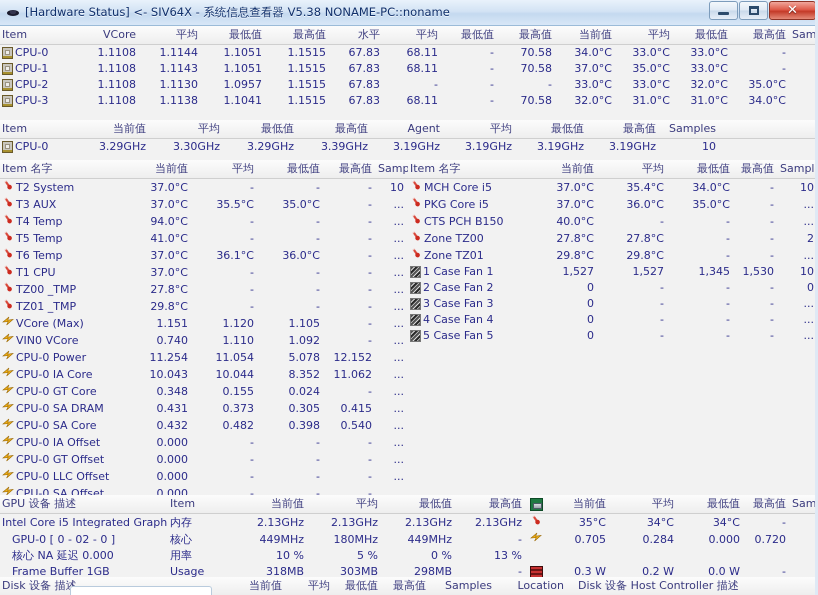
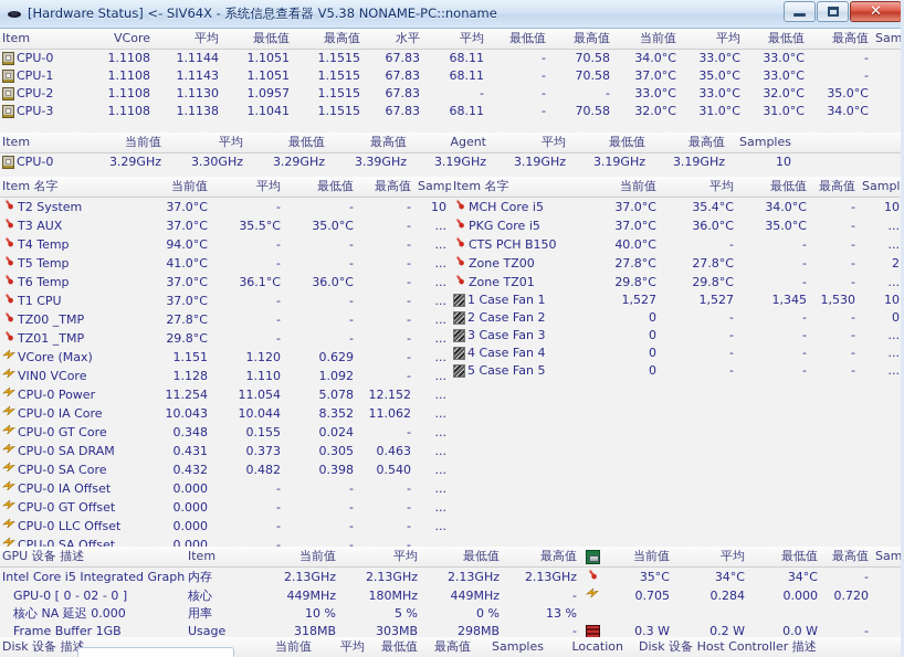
  [Hardware Status] <- SIV64X - 系统信息查看器 V5.38 NONAME-PC::noname
  ✕
  Item	VCore	平均	最低值	最高值	水平	平均	最低值	最高值	当前值	平均	最低值	最高值	Sam
  CPU-0	1.1108	1.1144	1.1051	1.1515	67.83	68.11	-	70.58	34.0°C	33.0°C	33.0°C	-
  CPU-1	1.1108	1.1143	1.1051	1.1515	67.83	68.11	-	70.58	37.0°C	35.0°C	33.0°C	-
  CPU-2	1.1108	1.1130	1.0957	1.1515	67.83	-	-	-	33.0°C	33.0°C	32.0°C	35.0°C
  CPU-3	1.1108	1.1138	1.1041	1.1515	67.83	68.11	-	70.58	32.0°C	31.0°C	31.0°C	34.0°C
  Item	当前值	平均	最低值	最高值	Agent	平均	最低值	最高值	Samples
  CPU-0	3.29GHz	3.30GHz	3.29GHz	3.39GHz	3.19GHz	3.19GHz	3.19GHz	3.19GHz	10
  Item 名字	当前值	平均	最低值	最高值	Samp
  T2 System	37.0°C	-	-	-	10
  T3 AUX	37.0°C	35.5°C	35.0°C	-	...
  T4 Temp	94.0°C	-	-	-	...
  T5 Temp	41.0°C	-	-	-	...
  T6 Temp	37.0°C	36.1°C	36.0°C	-	...
  T1 CPU	37.0°C	-	-	-	...
  TZ00 _TMP	27.8°C	-	-	-	...
  TZ01 _TMP	29.8°C	-	-	-	...
- VCore (Max)	1.151	1.120	1.105	-	...
+ VCore (Max)	1.151	1.120	0.629	-	...
- VIN0 VCore	0.740	1.110	1.092	-	...
+ VIN0 VCore	1.128	1.110	1.092	-	...
  CPU-0 Power	11.254	11.054	5.078	12.152	...
  CPU-0 IA Core	10.043	10.044	8.352	11.062	...
  CPU-0 GT Core	0.348	0.155	0.024	-	...
- CPU-0 SA DRAM	0.431	0.373	0.305	0.415	...
+ CPU-0 SA DRAM	0.431	0.373	0.305	0.463	...
  CPU-0 SA Core	0.432	0.482	0.398	0.540	...
  CPU-0 IA Offset	0.000	-	-	-	...
  CPU-0 GT Offset	0.000	-	-	-	...
  CPU-0 LLC Offset	0.000	-	-	-	...
  CPU-0 SA Offset	0.000	-	-	-
  Item 名字	当前值	平均	最低值	最高值	Sampl
  MCH Core i5	37.0°C	35.4°C	34.0°C	-	10
  PKG Core i5	37.0°C	36.0°C	35.0°C	-	...
  CTS PCH B150	40.0°C	-	-	-	...
  Zone TZ00	27.8°C	27.8°C	-	-	2
  Zone TZ01	29.8°C	29.8°C	-	-	...
  1 Case Fan 1	1,527	1,527	1,345	1,530	10
  2 Case Fan 2	0	-	-	-	0
  3 Case Fan 3	0	-	-	-	...
  4 Case Fan 4	0	-	-	-	...
  5 Case Fan 5	0	-	-	-	...
  GPU 设备 描述	Item	当前值	平均	最低值	最高值		当前值	平均	最低值	最高值	Sam
  Intel Core i5 Integrated Graph	内存	2.13GHz	2.13GHz	2.13GHz	2.13GHz		35°C	34°C	34°C	-
  GPU-0 [ 0 - 02 - 0 ]	核心	449MHz	180MHz	449MHz	-		0.705	0.284	0.000	0.720
  核心 NA 延迟 0.000	用率	10 %	5 %	0 %	13 %
  Frame Buffer 1GB	Usage	318MB	303MB	298MB	-		0.3 W	0.2 W	0.0 W	-
  Disk 设备 描	当前值	平均	最低值	最高值	Samples	Location	Disk 设备 Host Controller 描述
